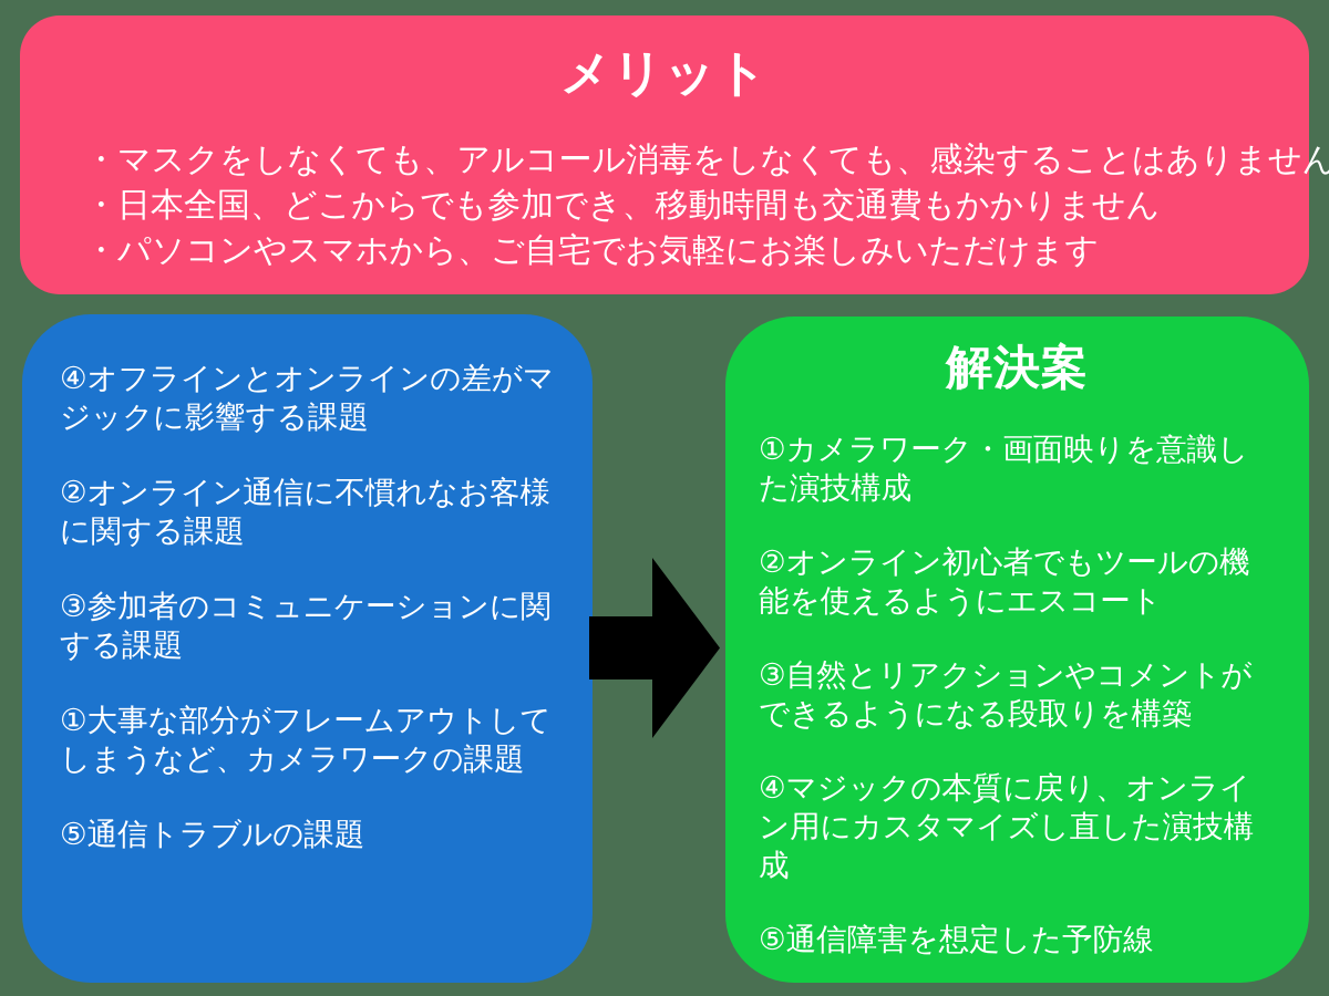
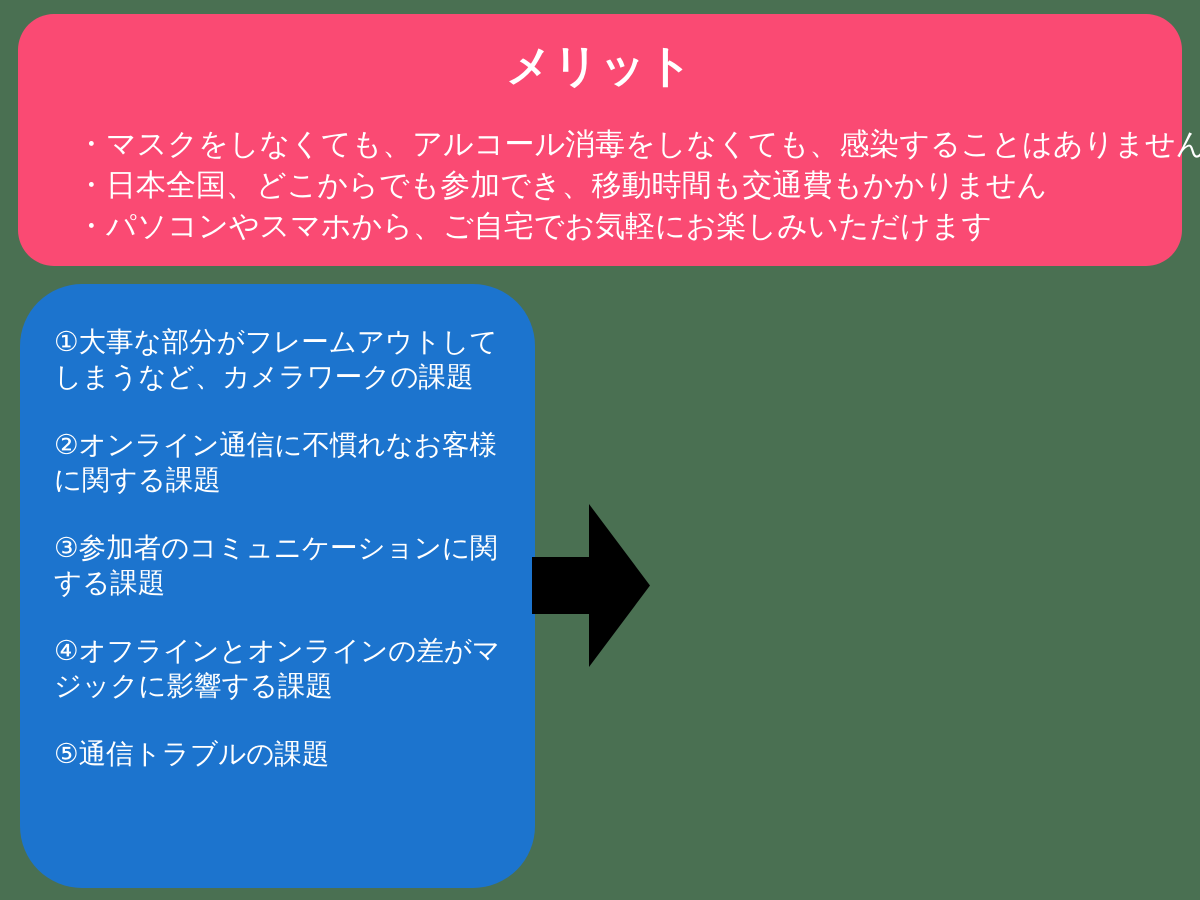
  メリット
  ・マスクをしなくても、アルコール消毒をしなくても、感染することはありません
  ・日本全国、どこからでも参加でき、移動時間も交通費もかかりません
  ・パソコンやスマホから、ご自宅でお気軽にお楽しみいただけます
- ④オフラインとオンラインの差がマジックに影響する課題
+ ①大事な部分がフレームアウトしてしまうなど、カメラワークの課題
  ②オンライン通信に不慣れなお客様に関する課題
  ③参加者のコミュニケーションに関する課題
- ①大事な部分がフレームアウトしてしまうなど、カメラワークの課題
+ ④オフラインとオンラインの差がマジックに影響する課題
  ⑤通信トラブルの課題
- 解決案
- ①カメラワーク・画面映りを意識した演技構成
- ②オンライン初心者でもツールの機能を使えるようにエスコート
- ③自然とリアクションやコメントができるようになる段取りを構築
- ④マジックの本質に戻り、オンライン用にカスタマイズし直した演技構成
- ⑤通信障害を想定した予防線
